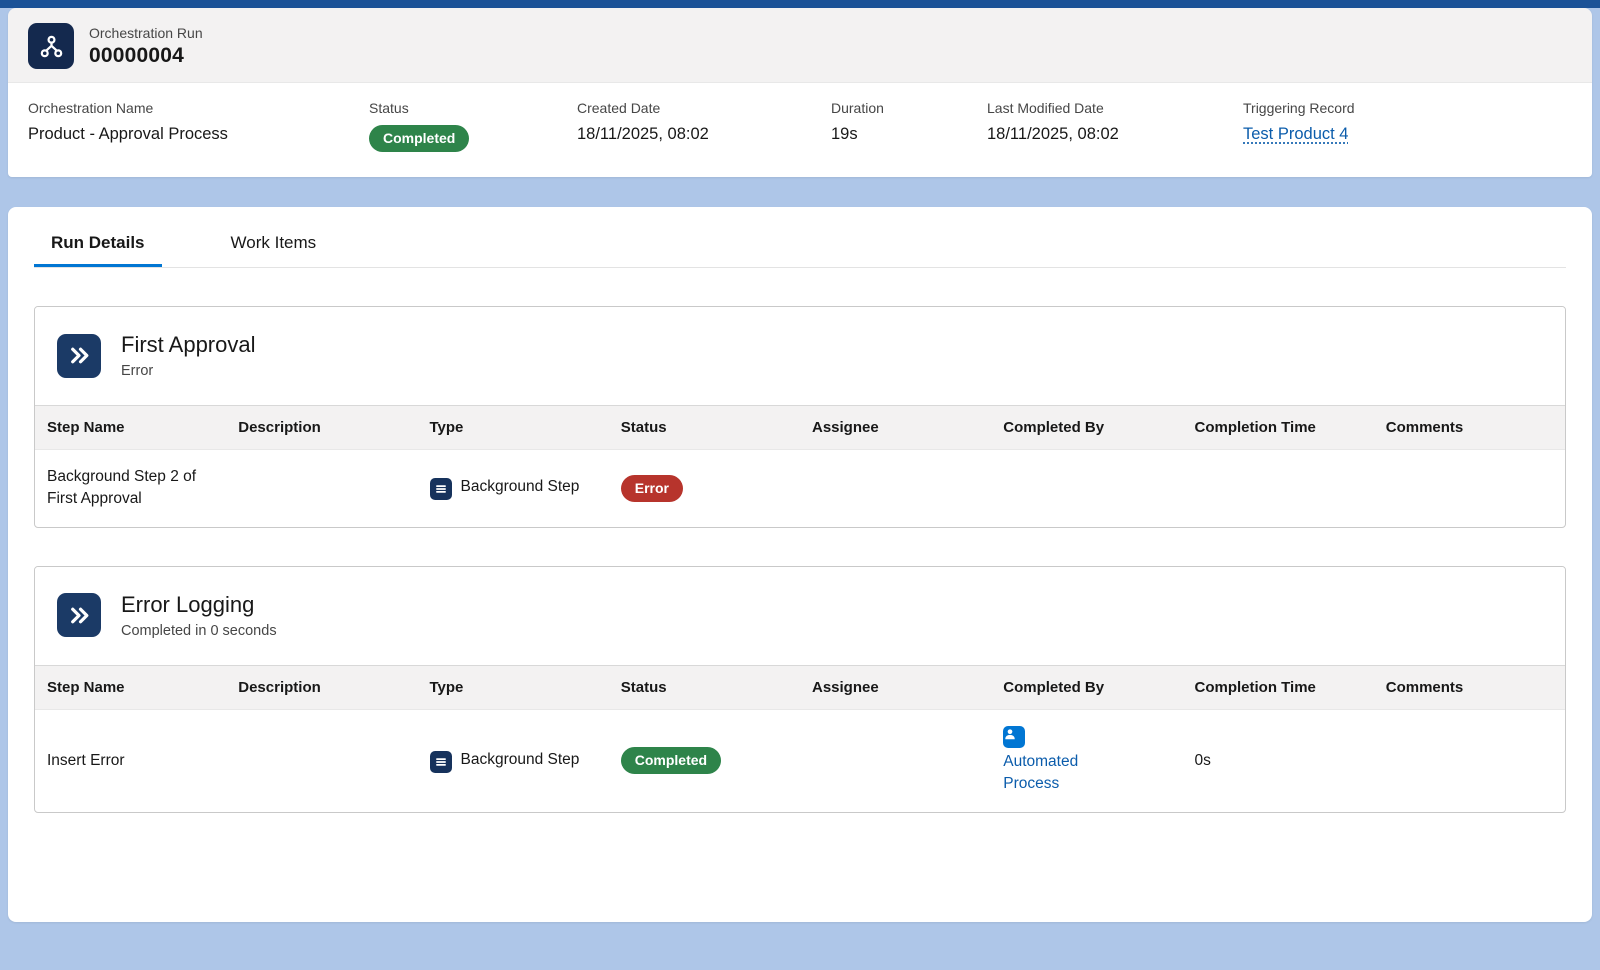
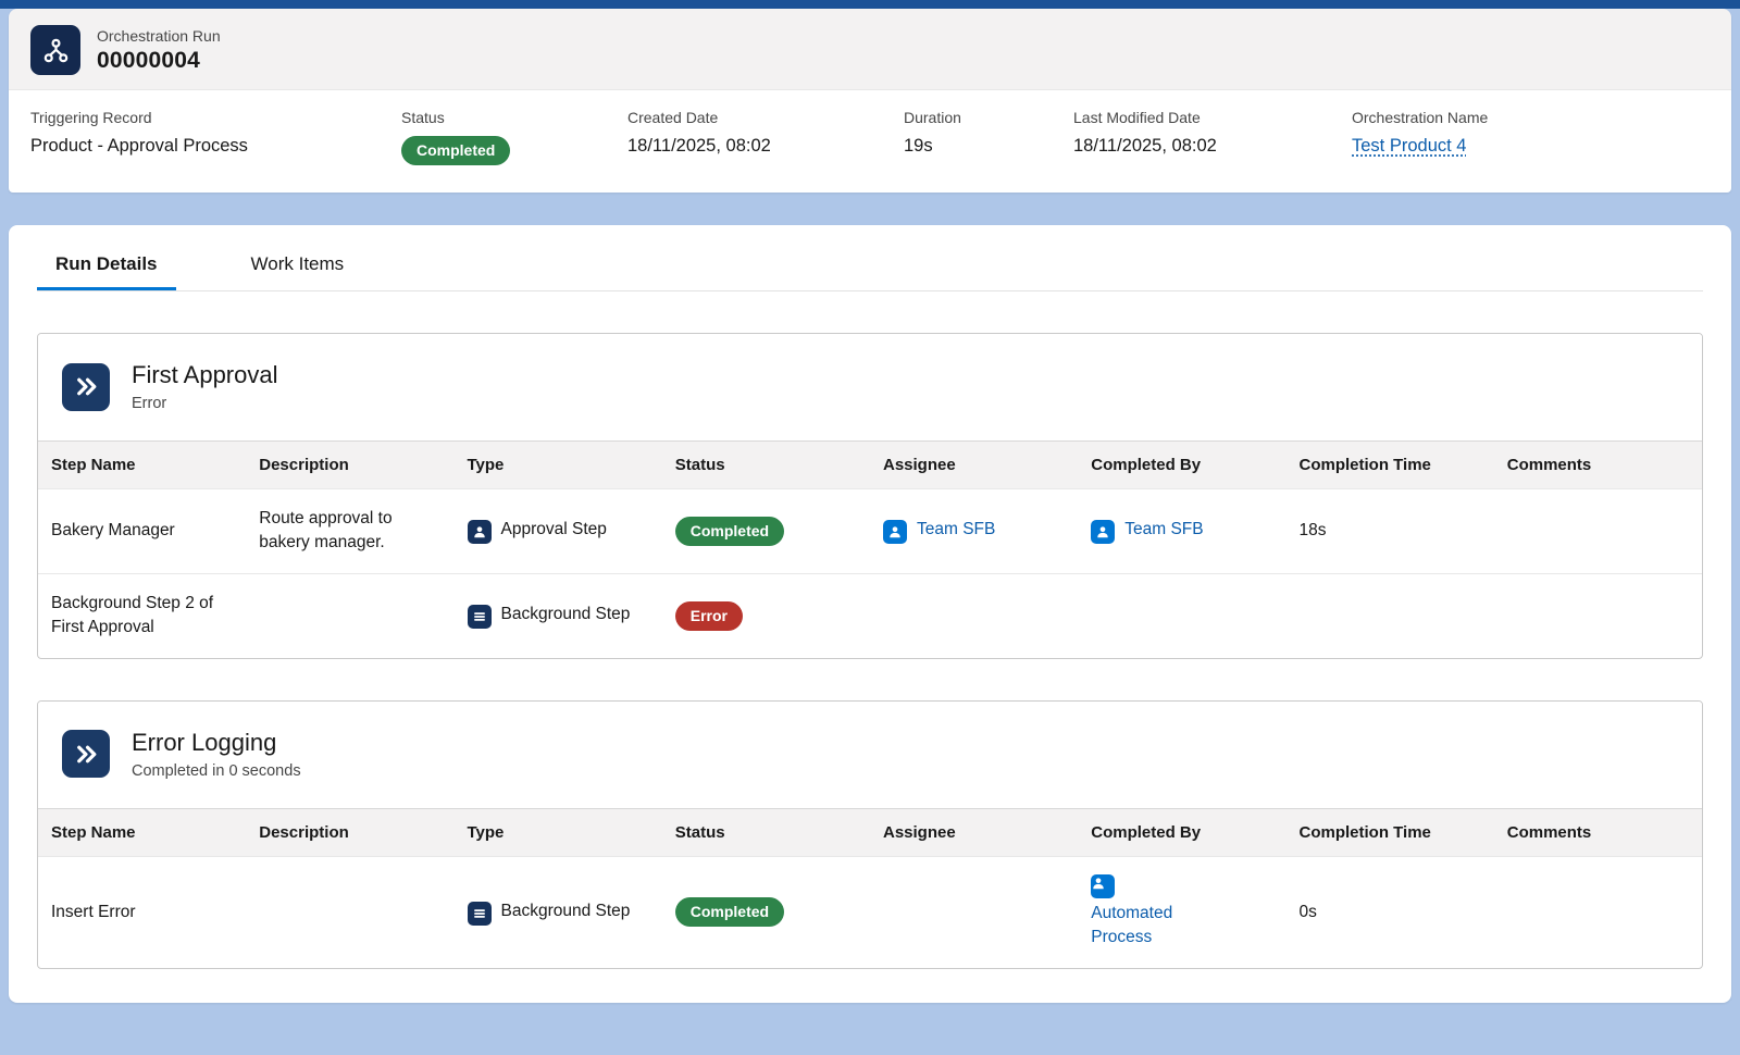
  Orchestration Run
  00000004
- Orchestration Name
+ Triggering Record
  Product - Approval Process
  Status
  Completed
  Created Date
  18/11/2025, 08:02
  Duration
  19s
  Last Modified Date
  18/11/2025, 08:02
- Triggering Record
+ Orchestration Name
  Test Product 4
  Run Details
  Work Items
  First Approval
  Error
  Step Name	Description	Type	Status	Assignee	Completed By	Completion Time	Comments
+ Bakery Manager	Route approval to bakery manager.	Approval Step	Completed	Team SFB	Team SFB	18s
  Background Step 2 of First Approval		Background Step	Error
  Error Logging
  Completed in 0 seconds
  Step Name	Description	Type	Status	Assignee	Completed By	Completion Time	Comments
  Insert Error		Background Step	Completed		Automated Process	0s
